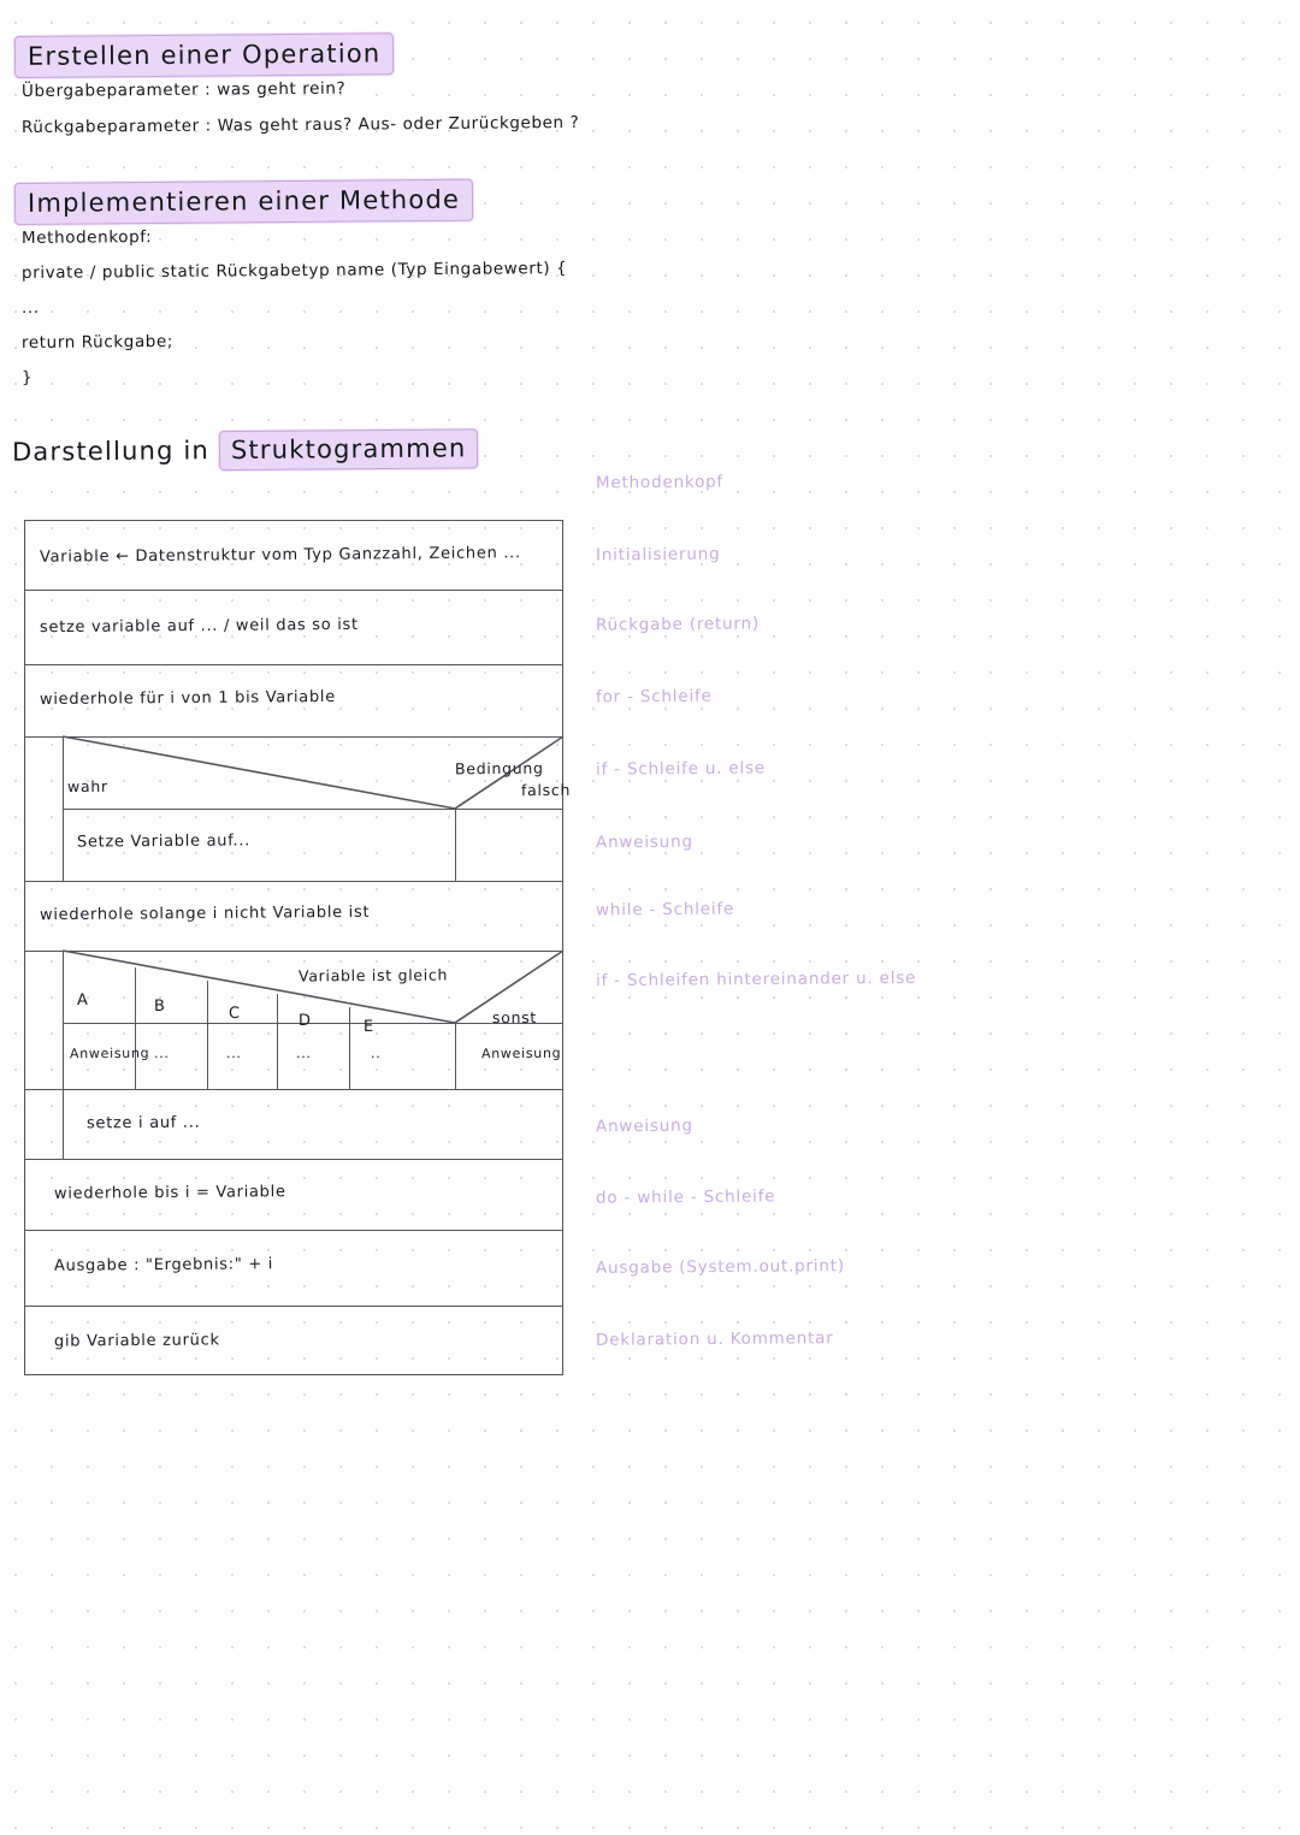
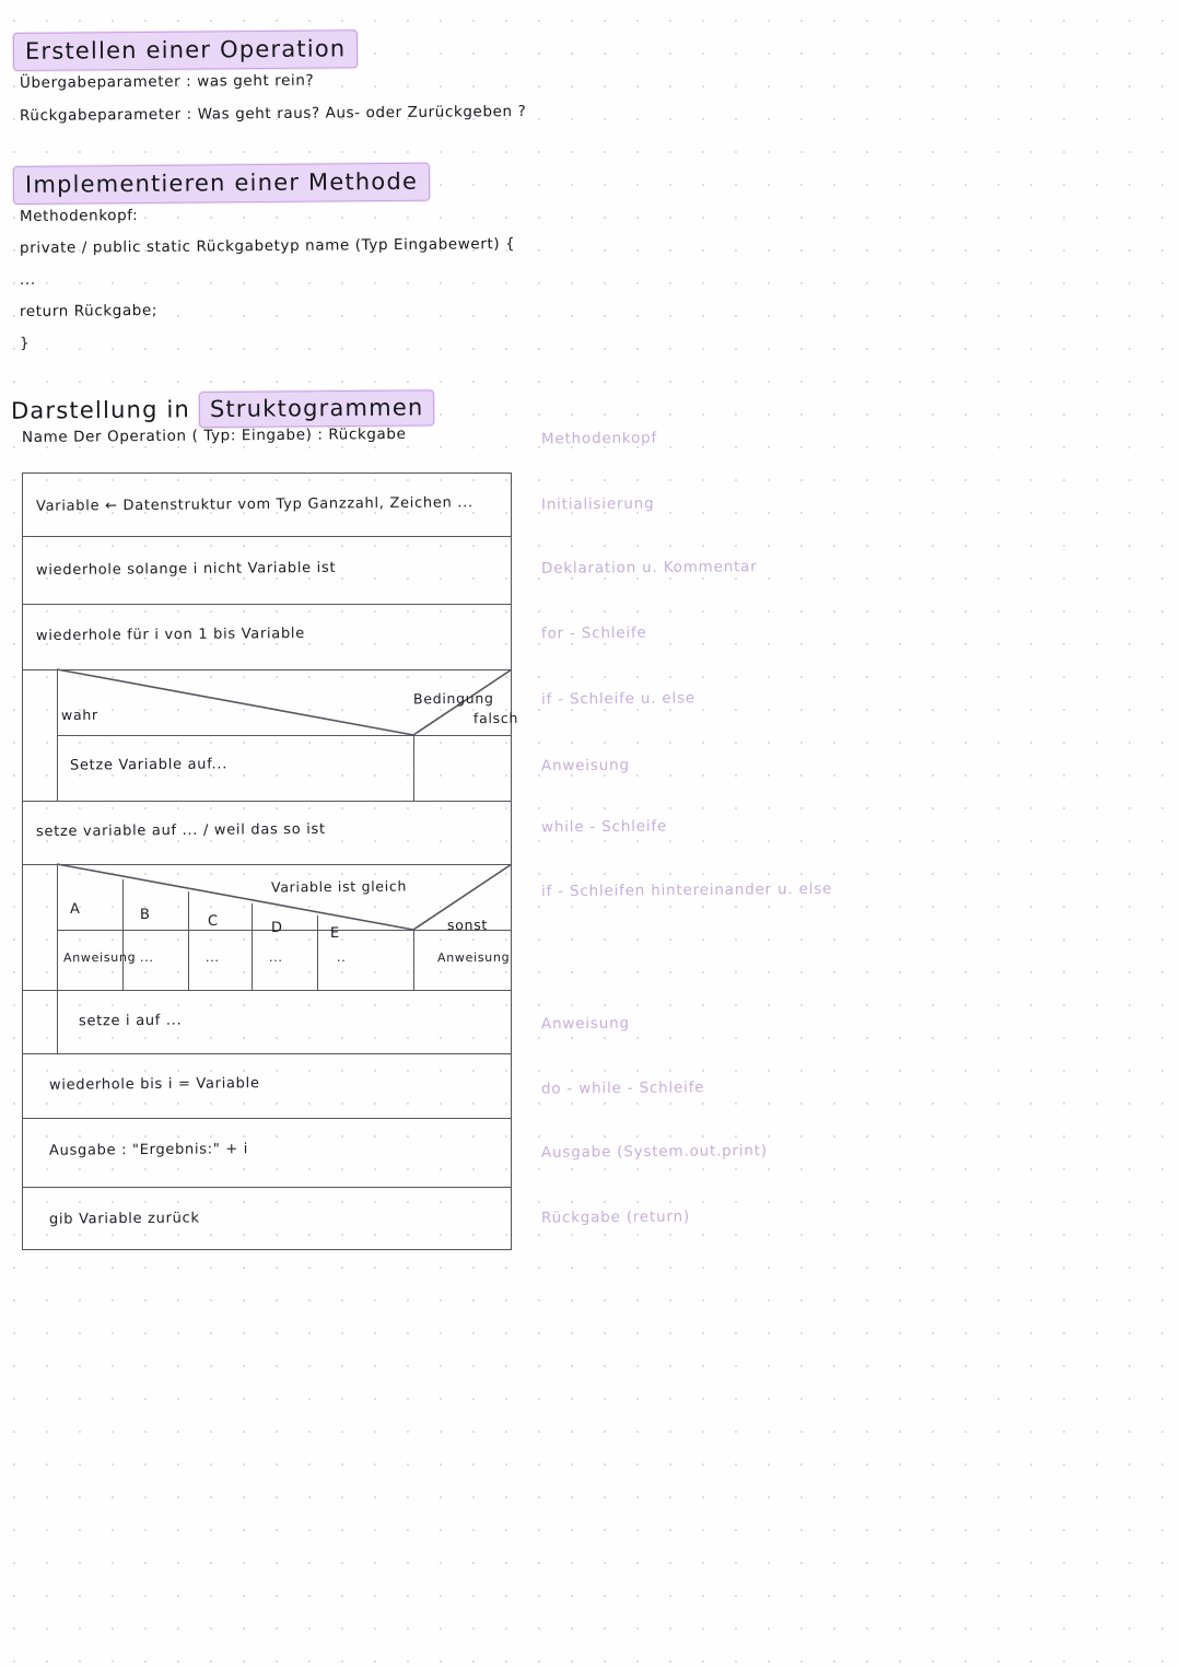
  Erstellen einer Operation
  Übergabeparameter : was geht rein?
  Rückgabeparameter : Was geht raus? Aus- oder Zurückgeben ?
  Implementieren einer Methode
  Methodenkopf:
  private / public static Rückgabetyp name (Typ Eingabewert) {
  ...
  return Rückgabe;
  }
  Darstellung in Struktogrammen
+ Name Der Operation ( Typ: Eingabe) : Rückgabe
  Variable ← Datenstruktur vom Typ Ganzzahl, Zeichen ...
- setze variable auf ... / weil das so ist
+ wiederhole solange i nicht Variable ist
  wiederhole für i von 1 bis Variable
  Bedingung
  wahr
  falsch
  Setze Variable auf...
- wiederhole solange i nicht Variable ist
+ setze variable auf ... / weil das so ist
  Variable ist gleich
  A
  B
  C
  D
  E
  sonst
  Anweisung
  ...
  ...
  ...
  ..
  Anweisung
  setze i auf ...
  wiederhole bis i = Variable
  Ausgabe : "Ergebnis:" + i
  gib Variable zurück
  Methodenkopf
  Initialisierung
- Rückgabe (return)
+ Deklaration u. Kommentar
  for - Schleife
  if - Schleife u. else
  Anweisung
  while - Schleife
  if - Schleifen hintereinander u. else
  Anweisung
  do - while - Schleife
  Ausgabe (System.out.print)
- Deklaration u. Kommentar
+ Rückgabe (return)
